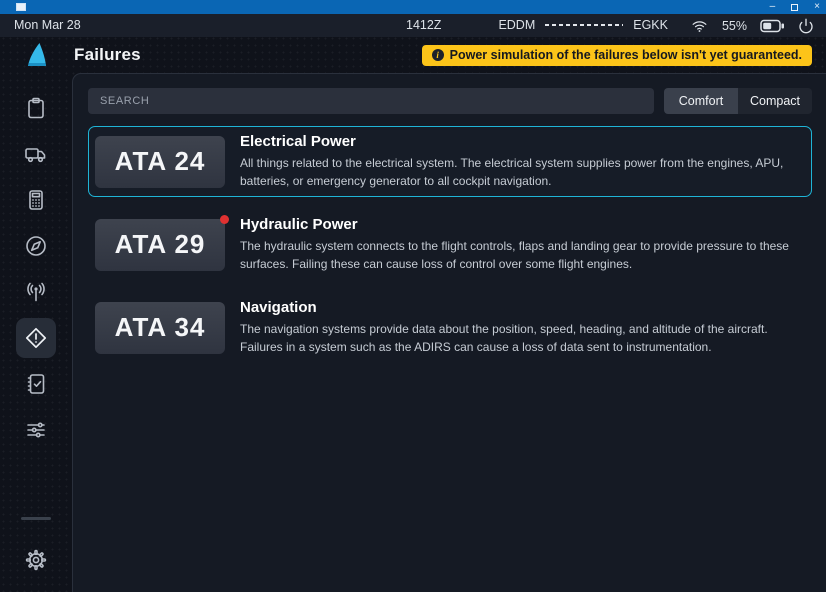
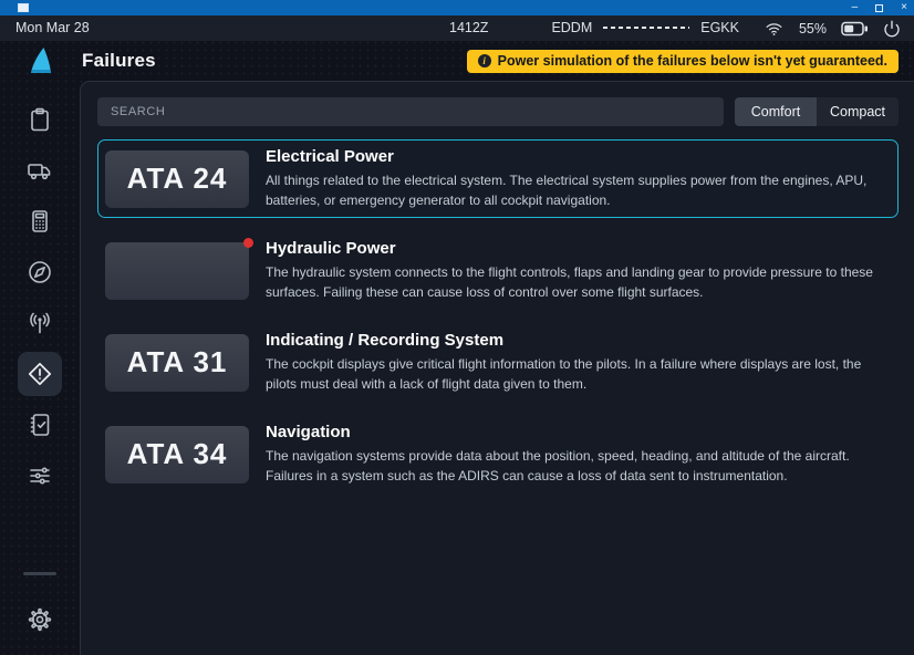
  –
  ×
  Mon Mar 28
  1412Z
  EDDM
  EGKK
  55%
  Failures
  i
  Power simulation of the failures below isn't yet guaranteed.
  SEARCH
  Comfort
  Compact
  ATA 24
  Electrical Power
  All things related to the electrical system. The electrical system supplies power from the engines, APU, batteries, or emergency generator to all cockpit navigation.
- ATA 29
  Hydraulic Power
- The hydraulic system connects to the flight controls, flaps and landing gear to provide pressure to these surfaces. Failing these can cause loss of control over some flight engines.
+ The hydraulic system connects to the flight controls, flaps and landing gear to provide pressure to these surfaces. Failing these can cause loss of control over some flight surfaces.
+ ATA 31
+ Indicating / Recording System
+ The cockpit displays give critical flight information to the pilots. In a failure where displays are lost, the pilots must deal with a lack of flight data given to them.
  ATA 34
  Navigation
  The navigation systems provide data about the position, speed, heading, and altitude of the aircraft. Failures in a system such as the ADIRS can cause a loss of data sent to instrumentation.
